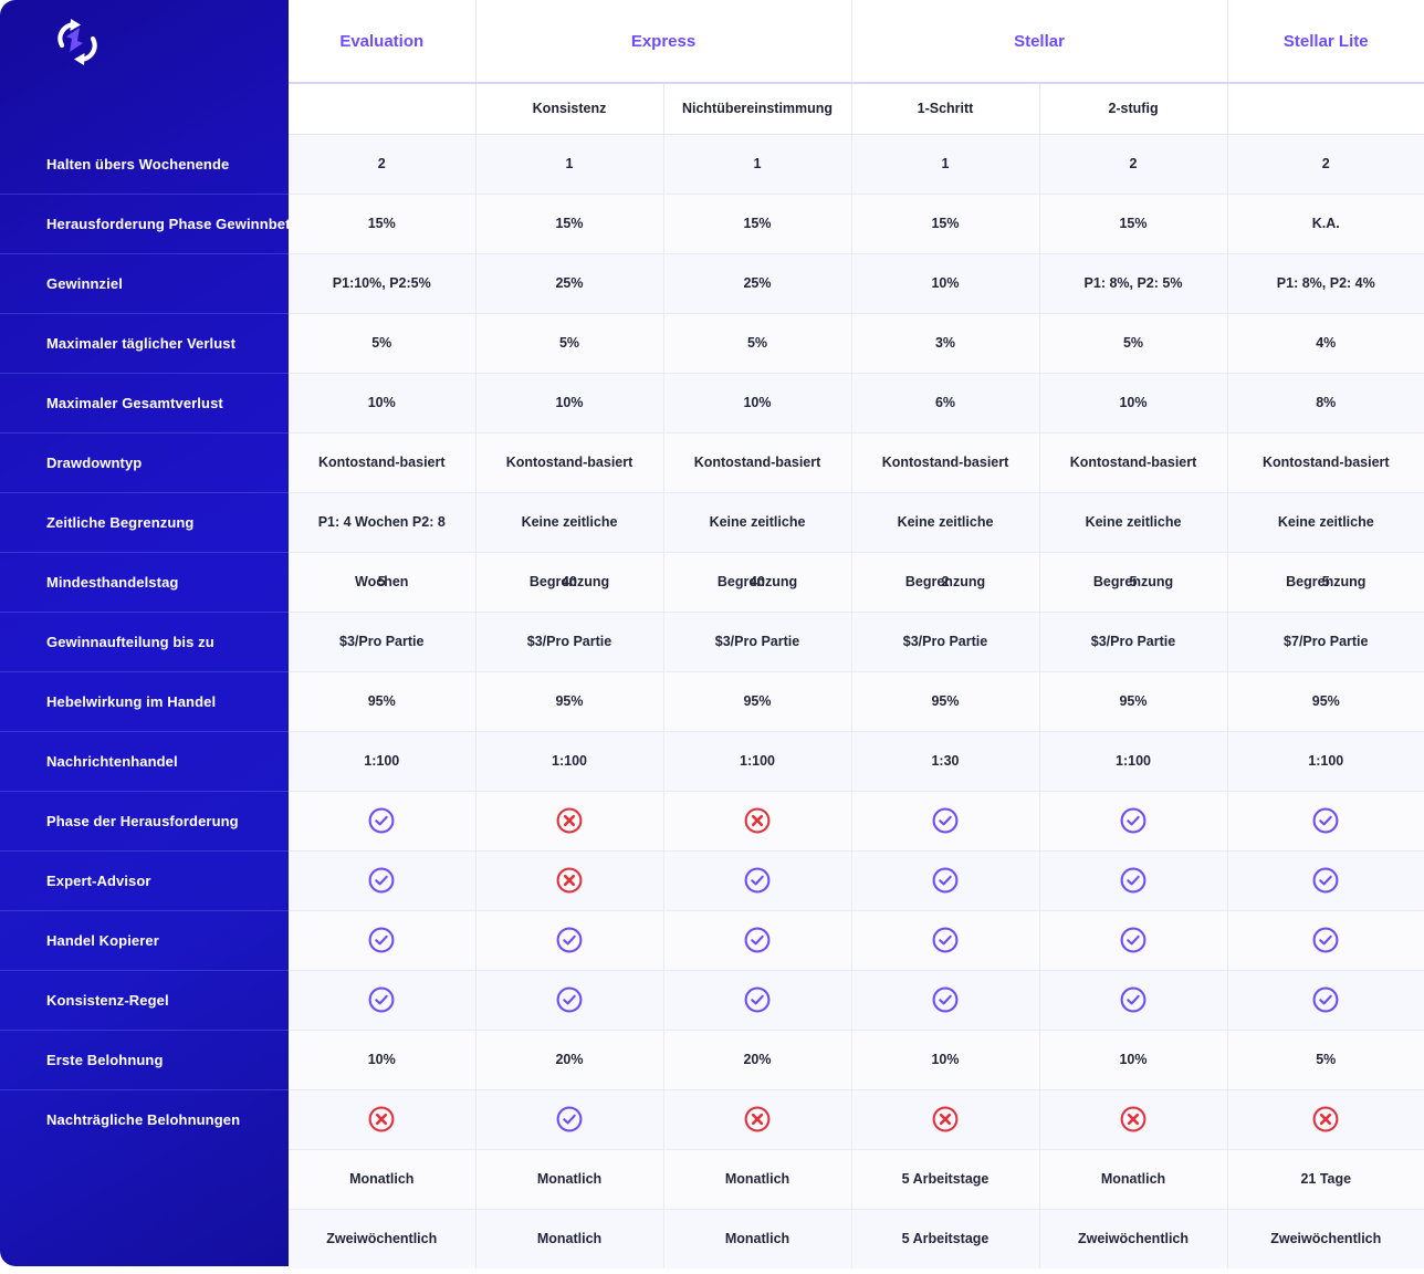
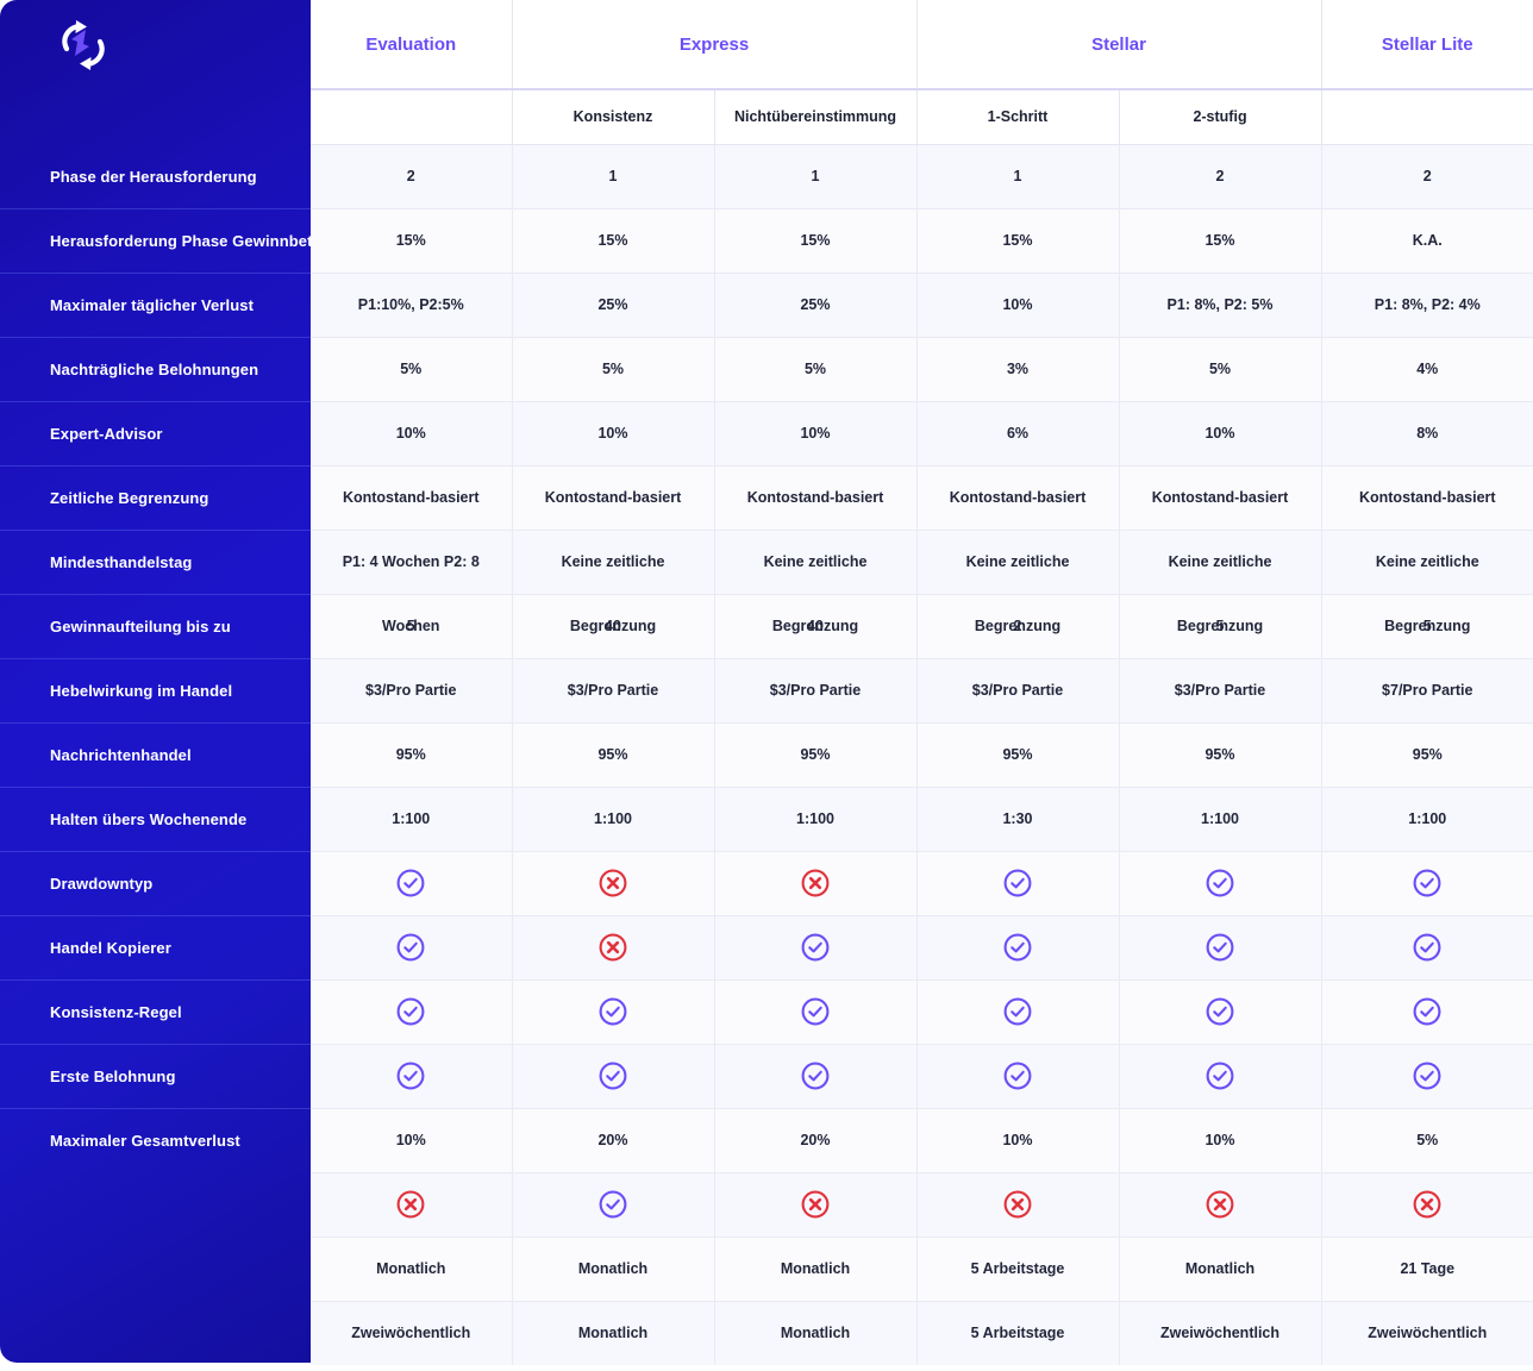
- Halten übers Wochenende
+ Phase der Herausforderung
  Herausforderung Phase Gewinnbet
- Gewinnziel
  Maximaler täglicher Verlust
- Maximaler Gesamtverlust
+ Nachträgliche Belohnungen
- Drawdowntyp
+ Expert-Advisor
  Zeitliche Begrenzung
  Mindesthandelstag
  Gewinnaufteilung bis zu
  Hebelwirkung im Handel
  Nachrichtenhandel
- Phase der Herausforderung
+ Halten übers Wochenende
- Expert-Advisor
+ Drawdowntyp
  Handel Kopierer
  Konsistenz-Regel
  Erste Belohnung
- Nachträgliche Belohnungen
+ Maximaler Gesamtverlust
  Evaluation	Express	Stellar	Stellar Lite
  	Konsistenz	Nichtübereinstimmung	1-Schritt	2-stufig
  2	1	1	1	2	2
  15%	15%	15%	15%	15%	K.A.
  P1:10%, P2:5%	25%	25%	10%	P1: 8%, P2: 5%	P1: 8%, P2: 4%
  5%	5%	5%	3%	5%	4%
  10%	10%	10%	6%	10%	8%
  Kontostand-basiert	Kontostand-basiert	Kontostand-basiert	Kontostand-basiert	Kontostand-basiert	Kontostand-basiert
  P1: 4 Wochen P2: 8	Keine zeitliche	Keine zeitliche	Keine zeitliche	Keine zeitliche	Keine zeitliche
  Wochen5	Begrenzung40	Begrenzung40	Begrenzung2	Begrenzung5	Begrenzung5
  $3/Pro Partie	$3/Pro Partie	$3/Pro Partie	$3/Pro Partie	$3/Pro Partie	$7/Pro Partie
  95%	95%	95%	95%	95%	95%
  1:100	1:100	1:100	1:30	1:100	1:100
  10%	20%	20%	10%	10%	5%
  Monatlich	Monatlich	Monatlich	5 Arbeitstage	Monatlich	21 Tage
  Zweiwöchentlich	Monatlich	Monatlich	5 Arbeitstage	Zweiwöchentlich	Zweiwöchentlich
